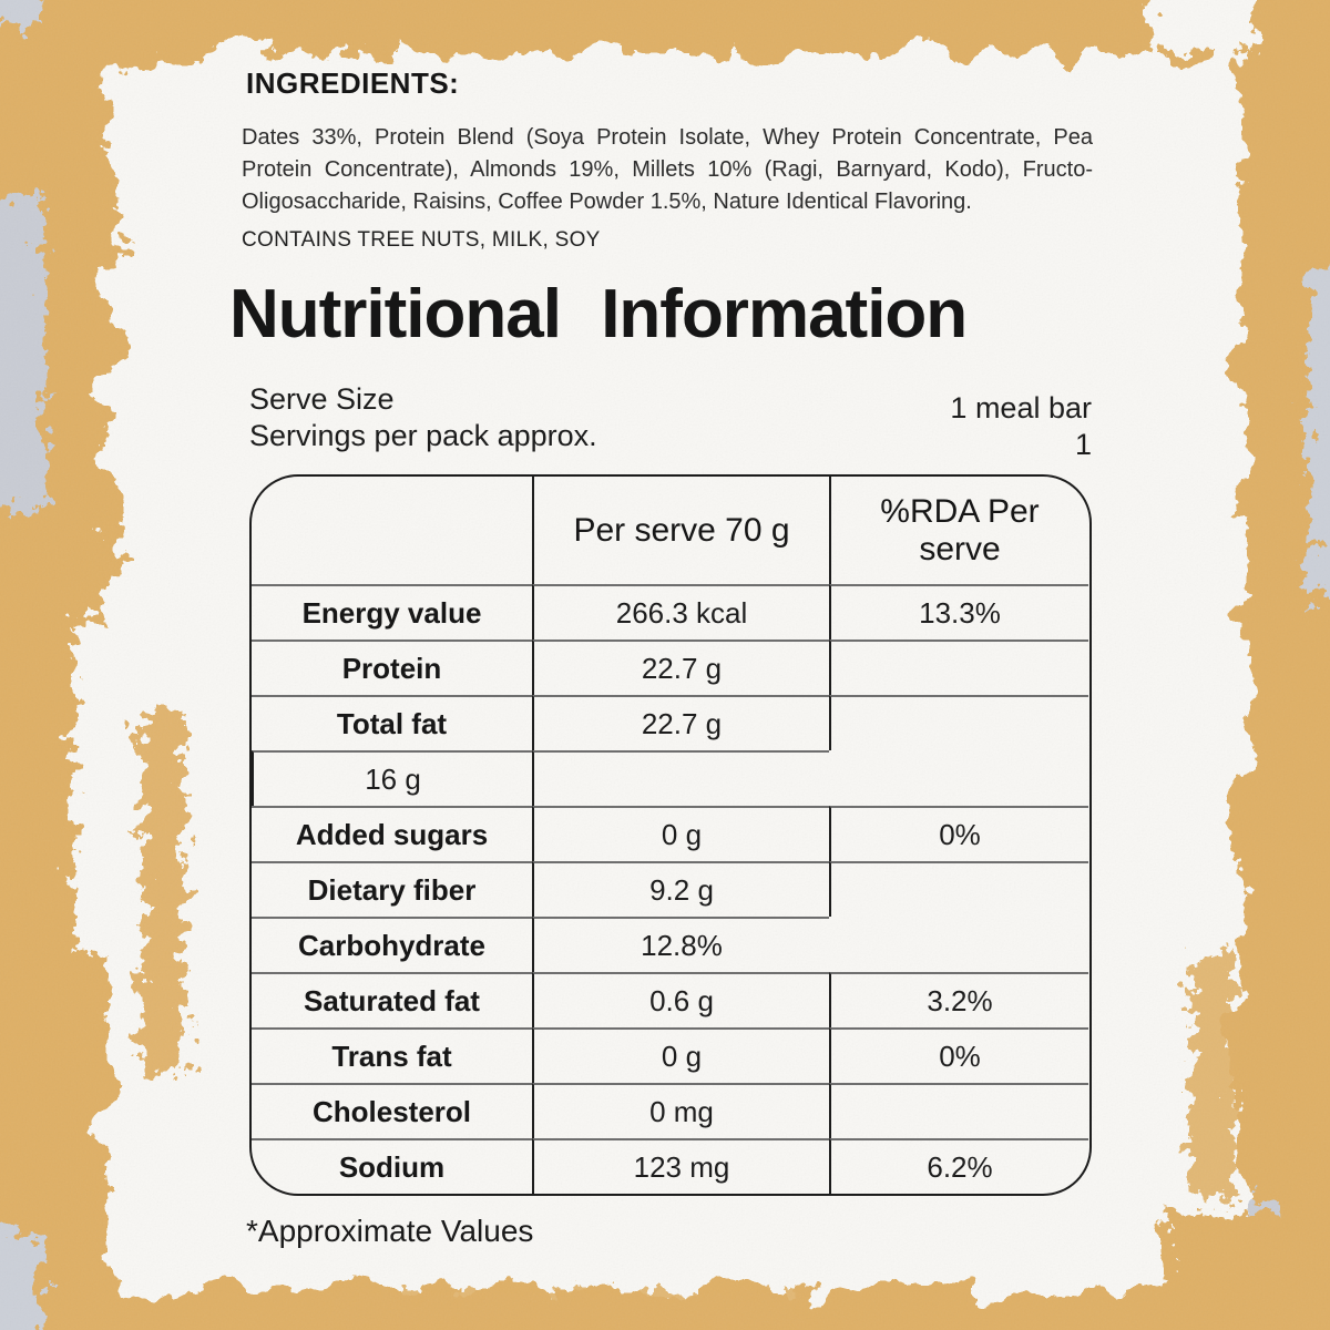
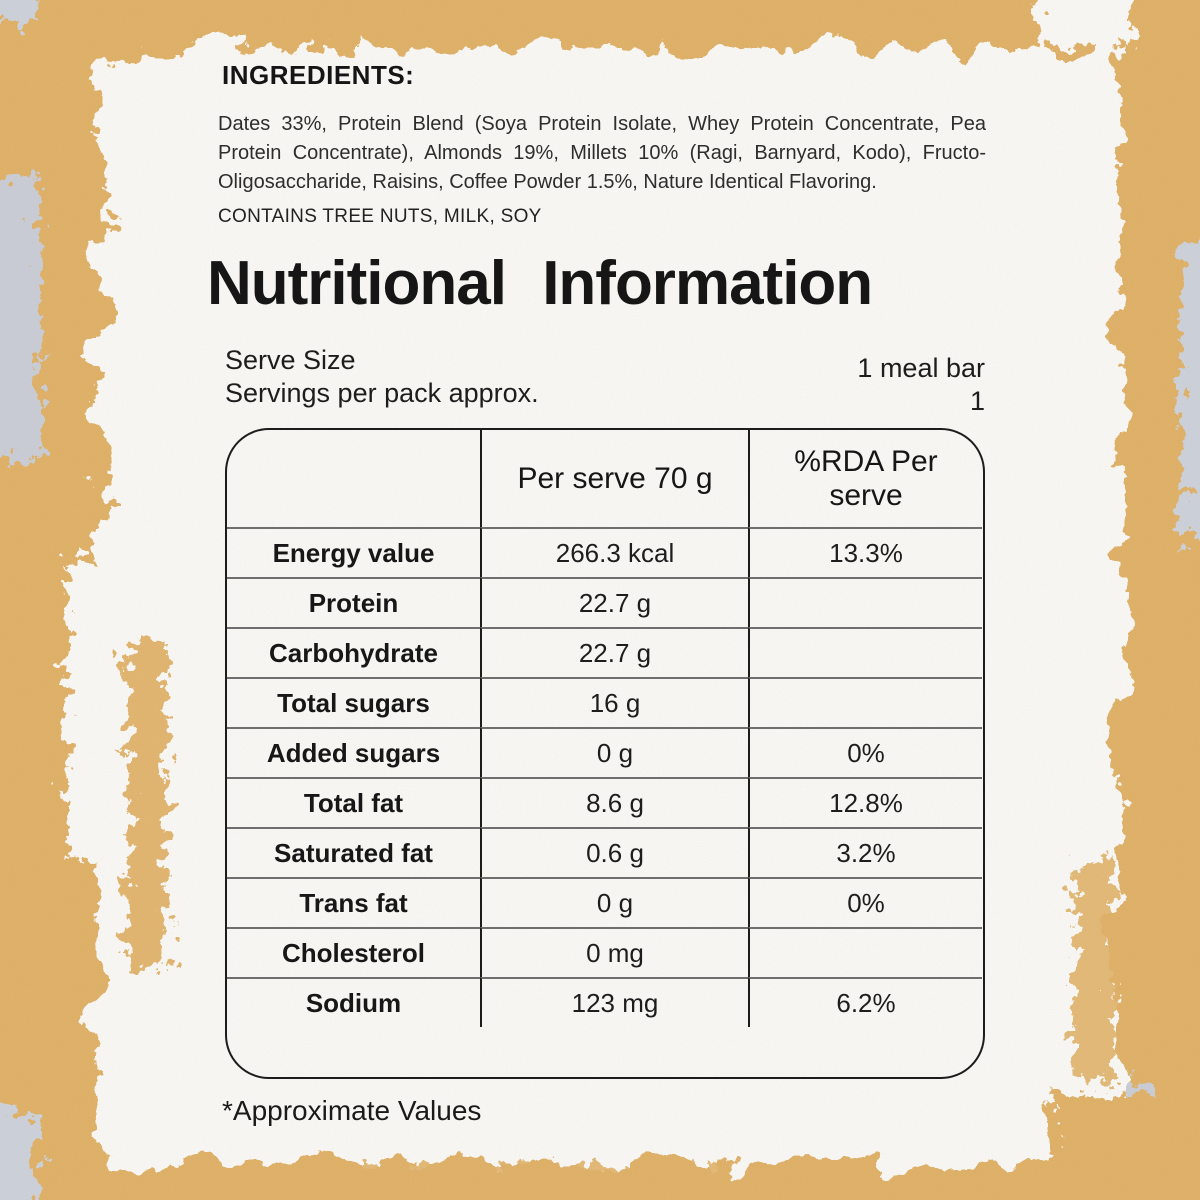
  INGREDIENTS:
  Dates 33%, Protein Blend (Soya Protein Isolate, Whey Protein Concentrate, Pea Protein Concentrate), Almonds 19%, Millets 10% (Ragi, Barnyard, Kodo), Fructo-Oligosaccharide, Raisins, Coffee Powder 1.5%, Nature Identical Flavoring.
  CONTAINS TREE NUTS, MILK, SOY
  Nutritional Information
  Serve Size
  Servings per pack approx.
  1 meal bar
  1
  Per serve 70 g
  %RDA Per serve
  Energy value
  266.3 kcal
  13.3%
  Protein
  22.7 g
- Total fat
+ Carbohydrate
  22.7 g
+ Total sugars
  16 g
  Added sugars
  0 g
  0%
- Dietary fiber
- 9.2 g
- Carbohydrate
+ Total fat
+ 8.6 g
  12.8%
  Saturated fat
  0.6 g
  3.2%
  Trans fat
  0 g
  0%
  Cholesterol
  0 mg
  Sodium
  123 mg
  6.2%
  *Approximate Values
